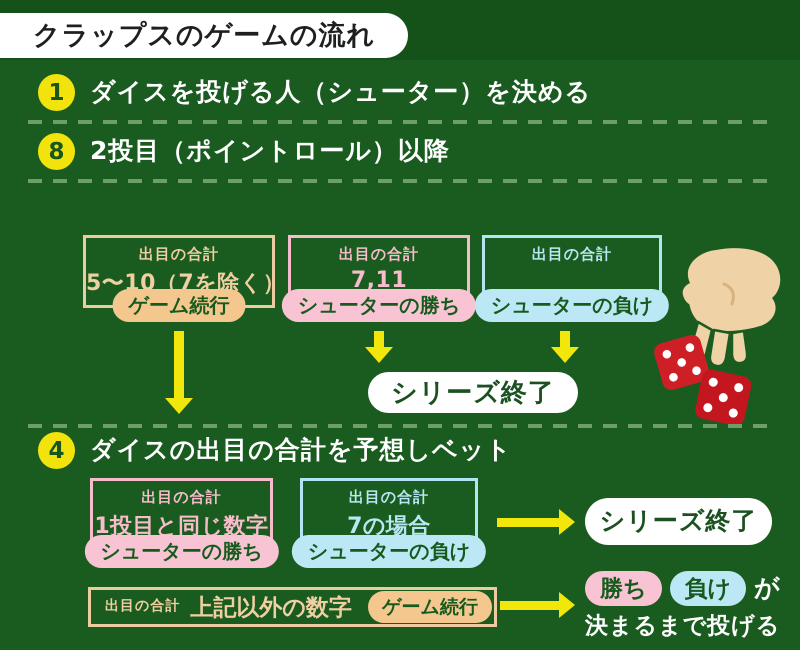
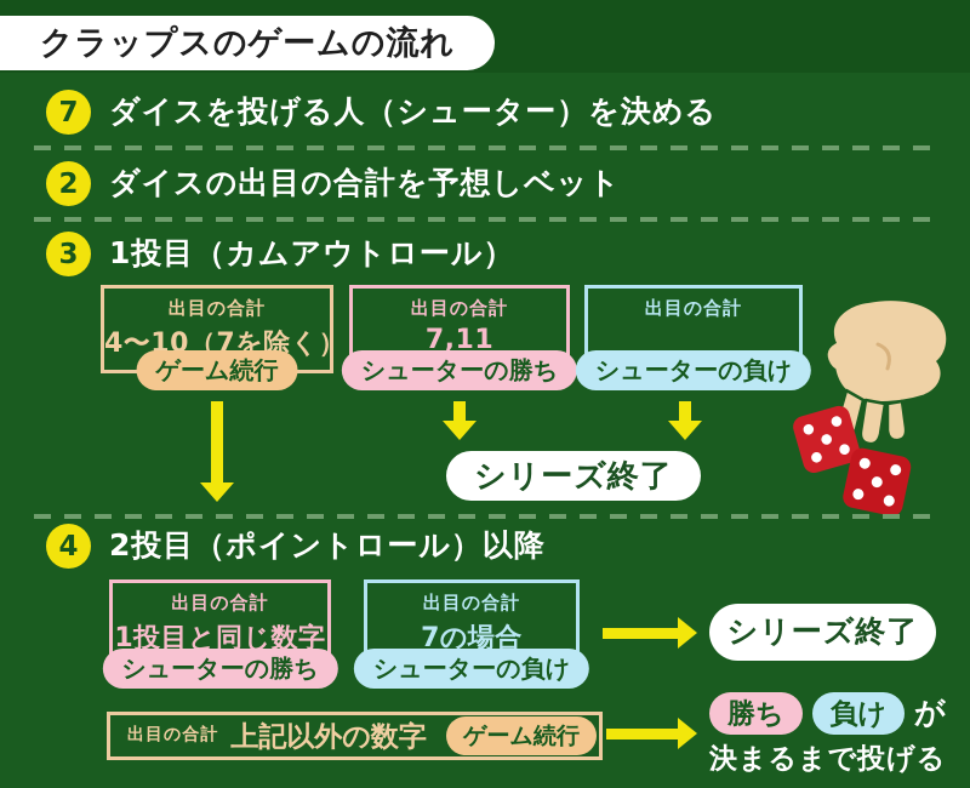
  クラップスのゲームの流れ
- 1
+ 7
  ダイスを投げる人（シューター）を決める
- 8
+ 2
- 2投目（ポイントロール）以降
+ ダイスの出目の合計を予想しベット
+ 3
+ 1投目（カムアウトロール）
  出目の合計
- 5〜10（7を除く）
+ 4〜10（7を除く）
  ゲーム続行
  出目の合計
  7,11
  シューターの勝ち
  出目の合計
  シューターの負け
  シリーズ終了
  4
- ダイスの出目の合計を予想しベット
+ 2投目（ポイントロール）以降
  出目の合計
  1投目と同じ数字
  シューターの勝ち
  出目の合計
  7の場合
  シューターの負け
  シリーズ終了
  出目の合計
  上記以外の数字
  ゲーム続行
  勝ち
  負け
  が
  決まるまで投げる
